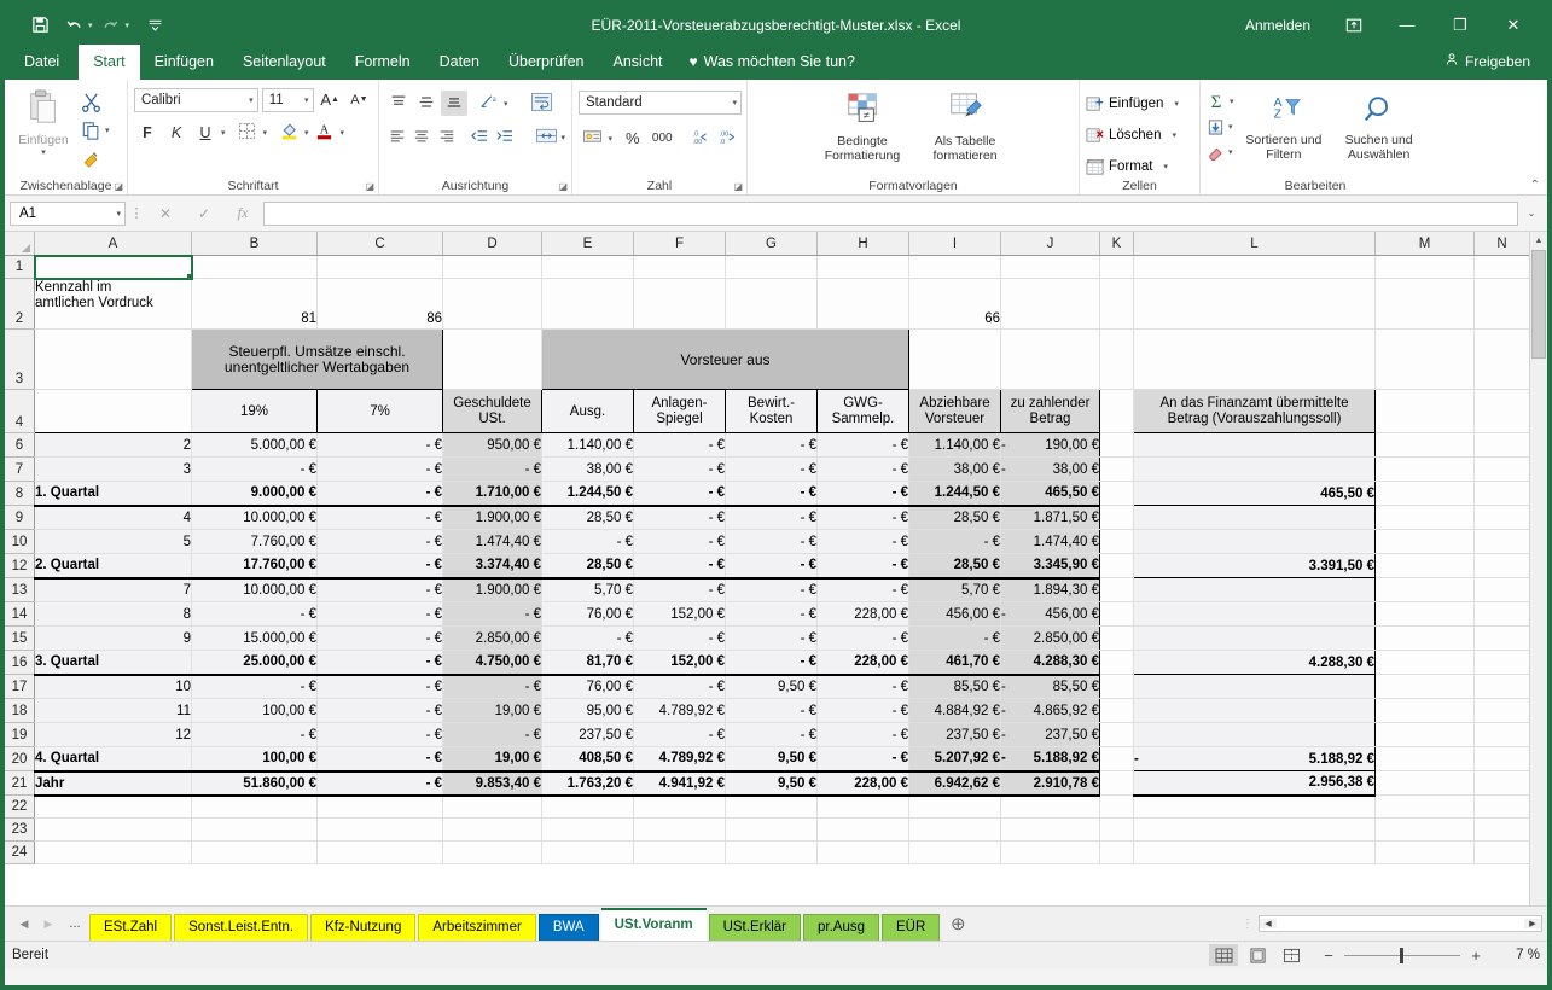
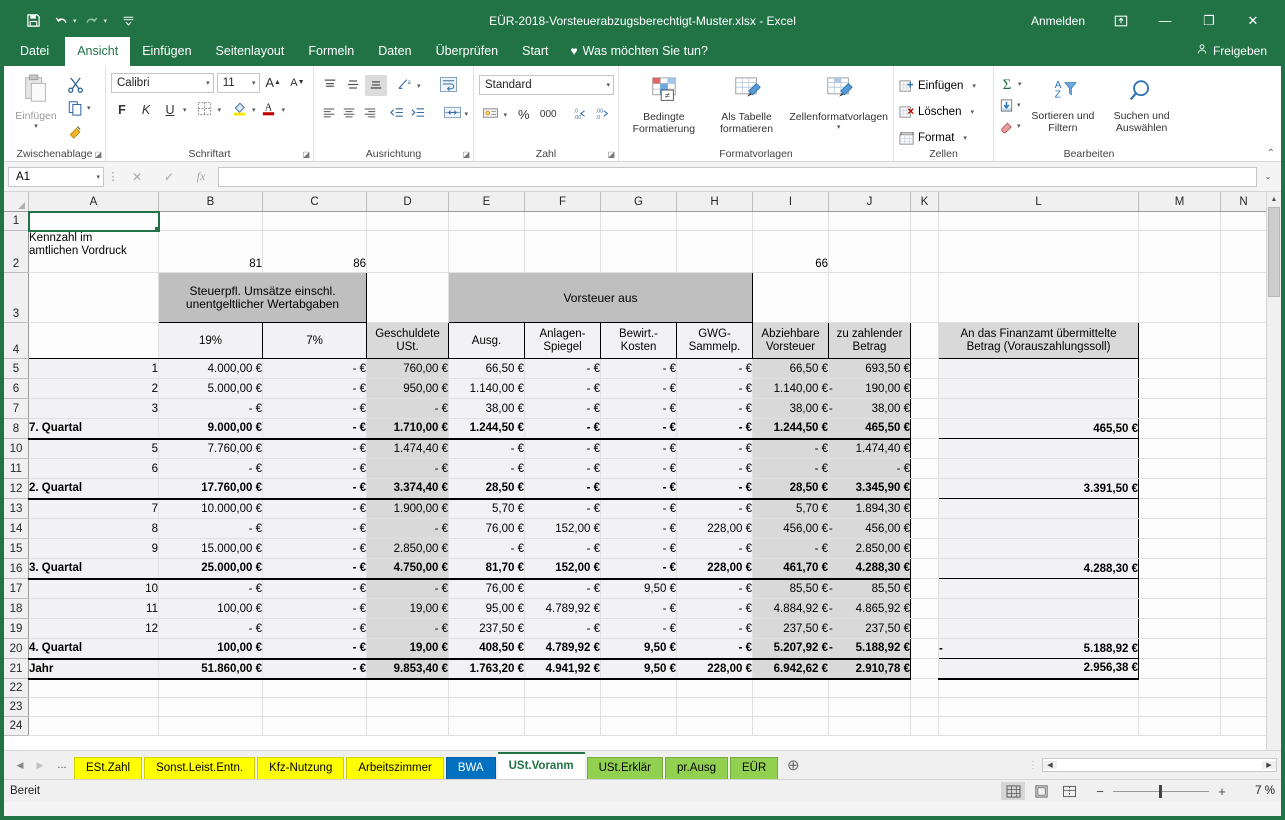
- EÜR-2011-Vorsteuerabzugsberechtigt-Muster.xlsx - Excel
+ EÜR-2018-Vorsteuerabzugsberechtigt-Muster.xlsx - Excel
  Anmelden
  —
  ❐
  ✕
  Datei
- Start
+ Ansicht
  Einfügen
  Seitenlayout
  Formeln
  Daten
  Überprüfen
- Ansicht
+ Start
  ♥
  Was möchten Sie tun?
  Freigeben
  Einfügen
  Zwischenablage
  ◪
  Calibri
  11
  A
  A
  F
  K
  U
  A
  Schriftart
  ◪
  a
  Ausrichtung
  ◪
  Standard
  %
  000
  Zahl
  ◪
  ≠
  Bedingte
  Formatierung
  Als Tabelle
  formatieren
+ Zellenformatvorlagen
  Formatvorlagen
  Einfügen
  Löschen
  Format
  Zellen
  Σ
  A
  Z
  Sortieren und
  Filtern
  Suchen und
  Auswählen
  Bearbeiten
  ⌃
  A1
  ⋮
  ✕
  ✓
  fx
  ⌄
  	A	B	C	D	E	F	G	H	I	J	K	L	M	N
  1
  2	Kennzahl im amtlichen Vordruck	81	86						66
  3		Steuerpfl. Umsätze einschl. unentgeltlicher Wertabgaben		Vorsteuer aus
  4		19%	7%	Geschuldete USt.	Ausg.	Anlagen- Spiegel	Bewirt.- Kosten	GWG- Sammelp.	Abziehbare Vorsteuer	zu zahlender Betrag		An das Finanzamt übermittelte Betrag (Vorauszahlungssoll)
+ 5	1	4.000,00 €	- €	760,00 €	66,50 €	- €	- €	- €	66,50 €	693,50 €
  6	2	5.000,00 €	- €	950,00 €	1.140,00 €	- €	- €	- €	1.140,00 €	- 190,00 €
  7	3	- €	- €	- €	38,00 €	- €	- €	- €	38,00 €	- 38,00 €
- 8	1. Quartal	9.000,00 €	- €	1.710,00 €	1.244,50 €	- €	- €	- €	1.244,50 €	465,50 €		465,50 €
+ 8	7. Quartal	9.000,00 €	- €	1.710,00 €	1.244,50 €	- €	- €	- €	1.244,50 €	465,50 €		465,50 €
- 9	4	10.000,00 €	- €	1.900,00 €	28,50 €	- €	- €	- €	28,50 €	1.871,50 €
  10	5	7.760,00 €	- €	1.474,40 €	- €	- €	- €	- €	- €	1.474,40 €
+ 11	6	- €	- €	- €	- €	- €	- €	- €	- €	- €
  12	2. Quartal	17.760,00 €	- €	3.374,40 €	28,50 €	- €	- €	- €	28,50 €	3.345,90 €		3.391,50 €
  13	7	10.000,00 €	- €	1.900,00 €	5,70 €	- €	- €	- €	5,70 €	1.894,30 €
  14	8	- €	- €	- €	76,00 €	152,00 €	- €	228,00 €	456,00 €	- 456,00 €
  15	9	15.000,00 €	- €	2.850,00 €	- €	- €	- €	- €	- €	2.850,00 €
  16	3. Quartal	25.000,00 €	- €	4.750,00 €	81,70 €	152,00 €	- €	228,00 €	461,70 €	4.288,30 €		4.288,30 €
  17	10	- €	- €	- €	76,00 €	- €	9,50 €	- €	85,50 €	- 85,50 €
  18	11	100,00 €	- €	19,00 €	95,00 €	4.789,92 €	- €	- €	4.884,92 €	- 4.865,92 €
  19	12	- €	- €	- €	237,50 €	- €	- €	- €	237,50 €	- 237,50 €
  20	4. Quartal	100,00 €	- €	19,00 €	408,50 €	4.789,92 €	9,50 €	- €	5.207,92 €	- 5.188,92 €		- 5.188,92 €
  21	Jahr	51.860,00 €	- €	9.853,40 €	1.763,20 €	4.941,92 €	9,50 €	228,00 €	6.942,62 €	2.910,78 €		2.956,38 €
  22
  23
  24
  ◀
  ▶
  ...
  ESt.Zahl
  Sonst.Leist.Entn.
  Kfz-Nutzung
  Arbeitszimmer
  BWA
  USt.Voranm
  USt.Erklär
  pr.Ausg
  EÜR
  ⊕
  ⋮
  Bereit
  −
  +
  7 %
